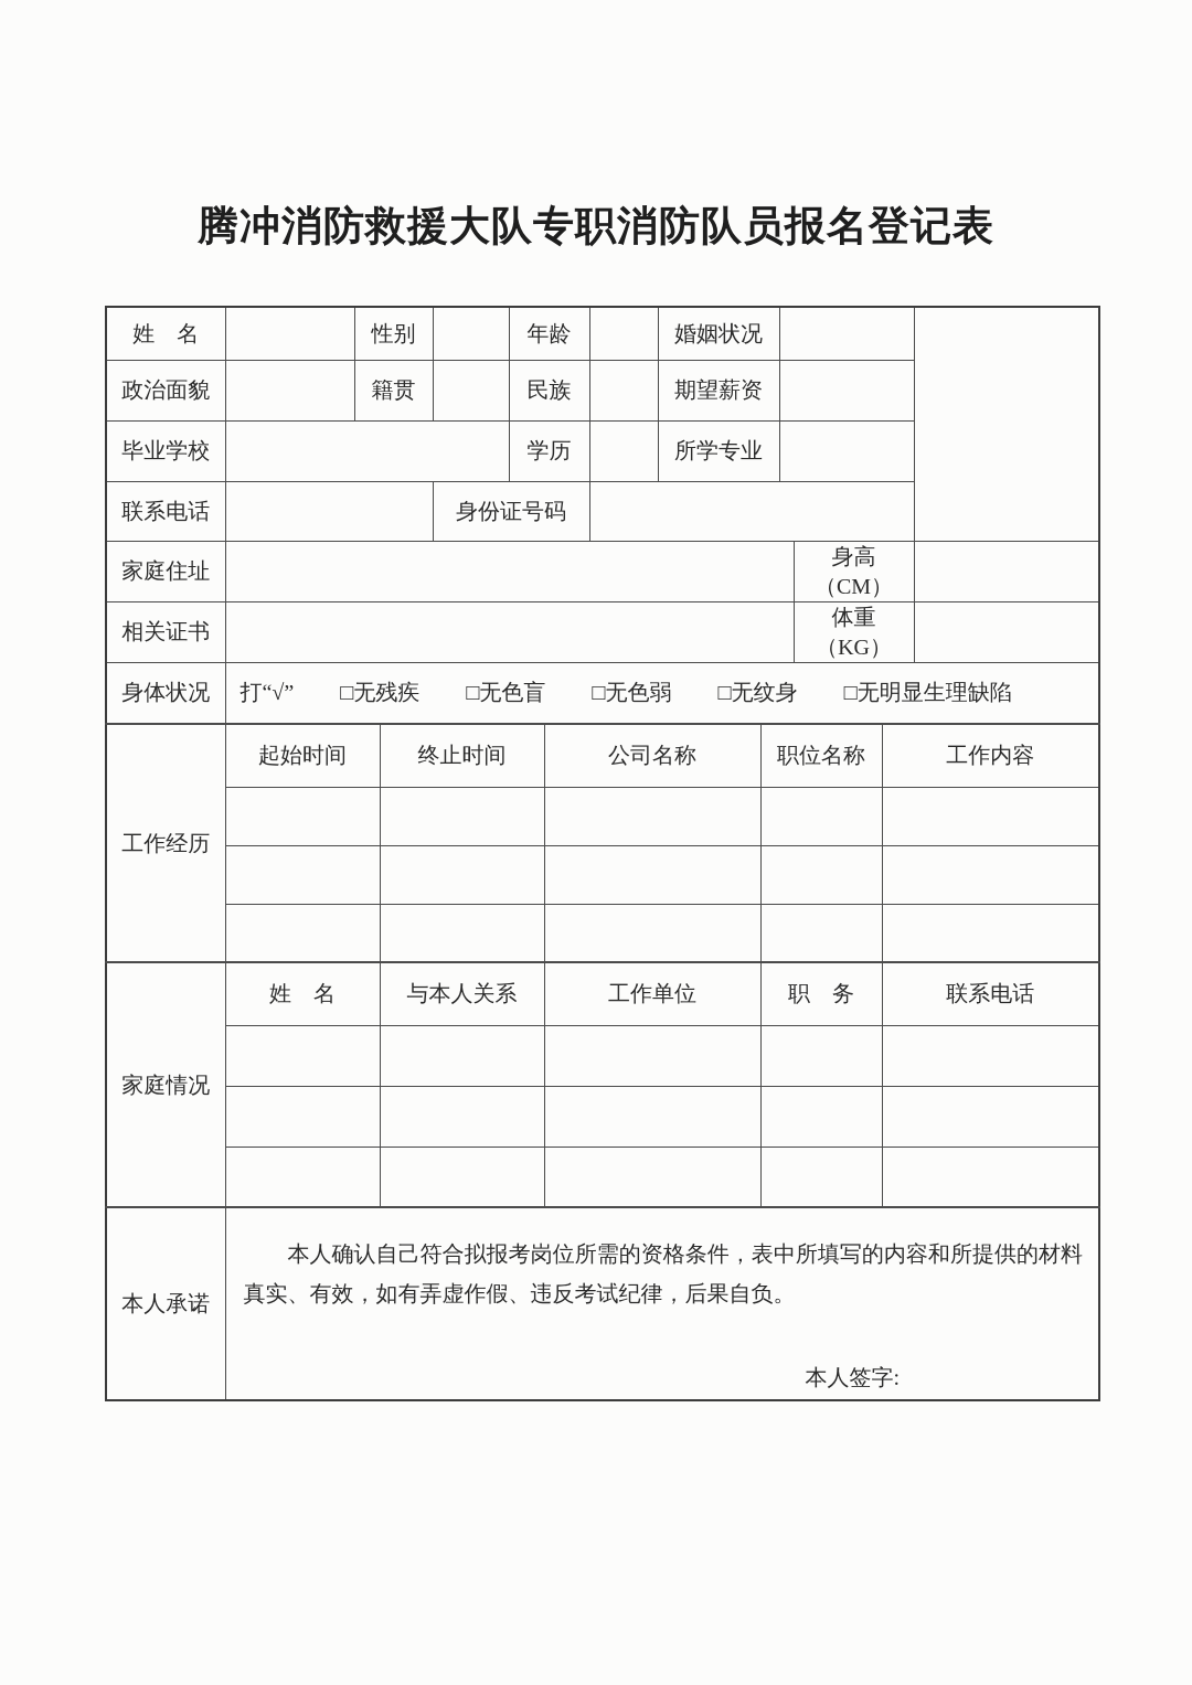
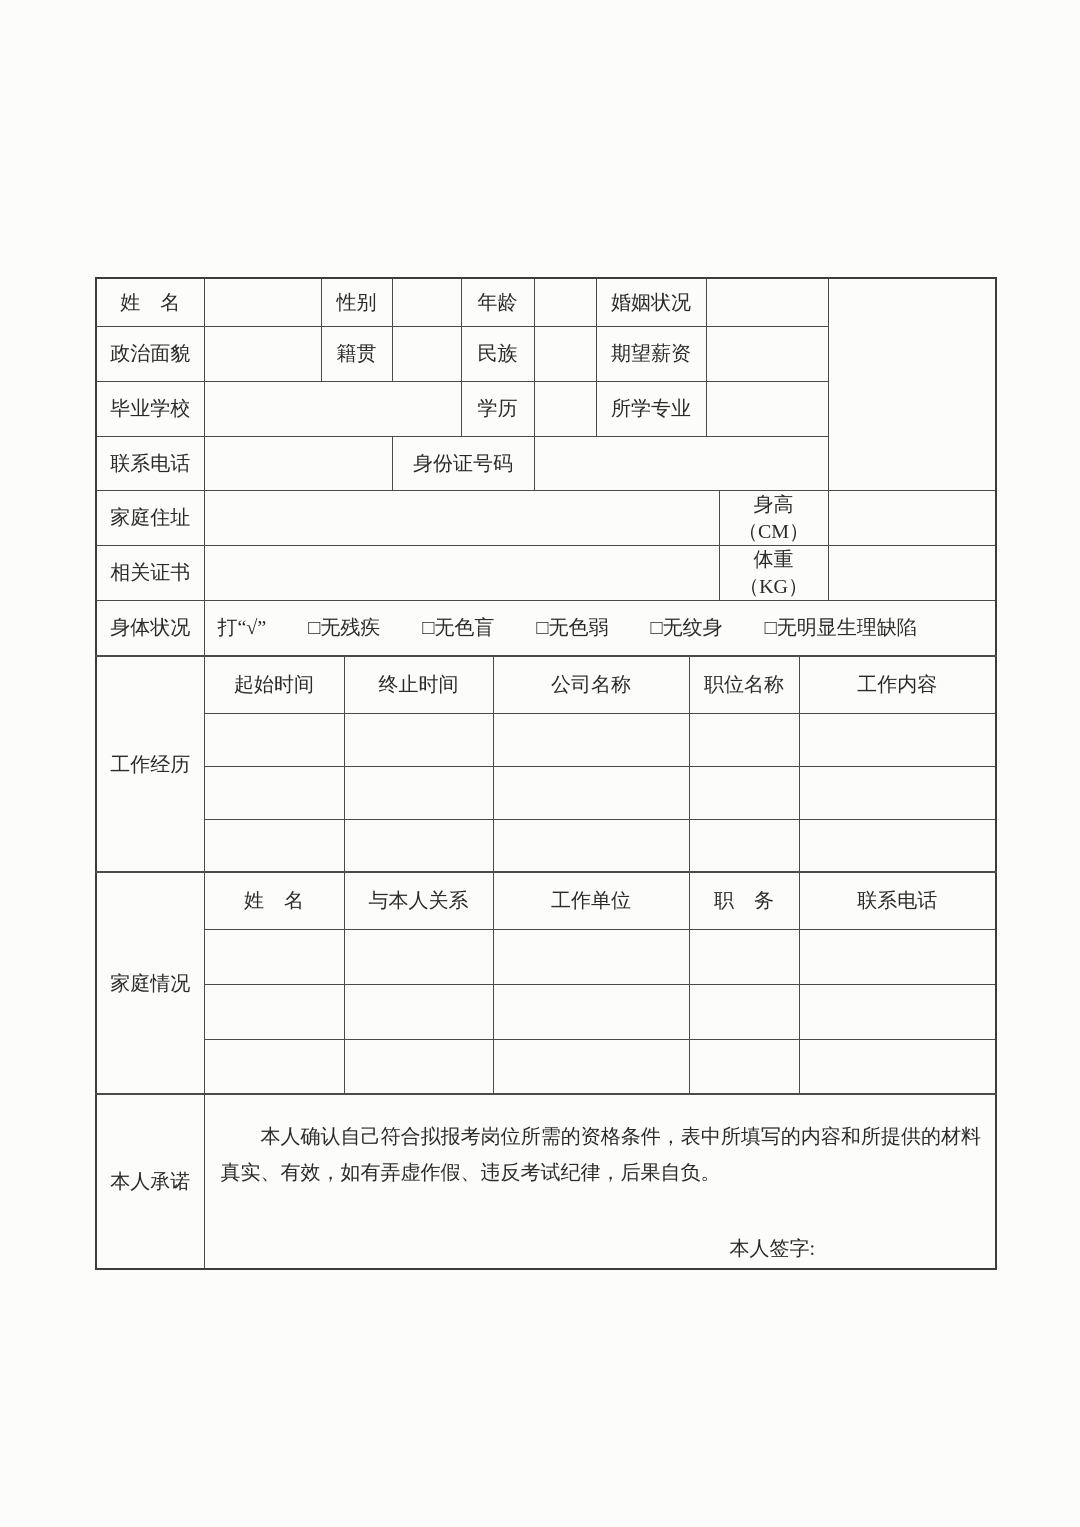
- 腾冲消防救援大队专职消防队员报名登记表
  姓 名		性别		年龄		婚姻状况
  政治面貌		籍贯		民族		期望薪资
  毕业学校		学历		所学专业
  联系电话		身份证号码
  家庭住址		身高（CM）
  相关证书		体重（KG）
  身体状况	打“√” □无残疾 □无色盲 □无色弱 □无纹身 □无明显生理缺陷
  工作经历	起始时间	终止时间	公司名称	职位名称	工作内容
  家庭情况	姓 名	与本人关系	工作单位	职 务	联系电话
  本人承诺	本人确认自己符合拟报考岗位所需的资格条件，表中所填写的内容和所提供的材料真实、有效，如有弄虚作假、违反考试纪律，后果自负。 本人签字:
